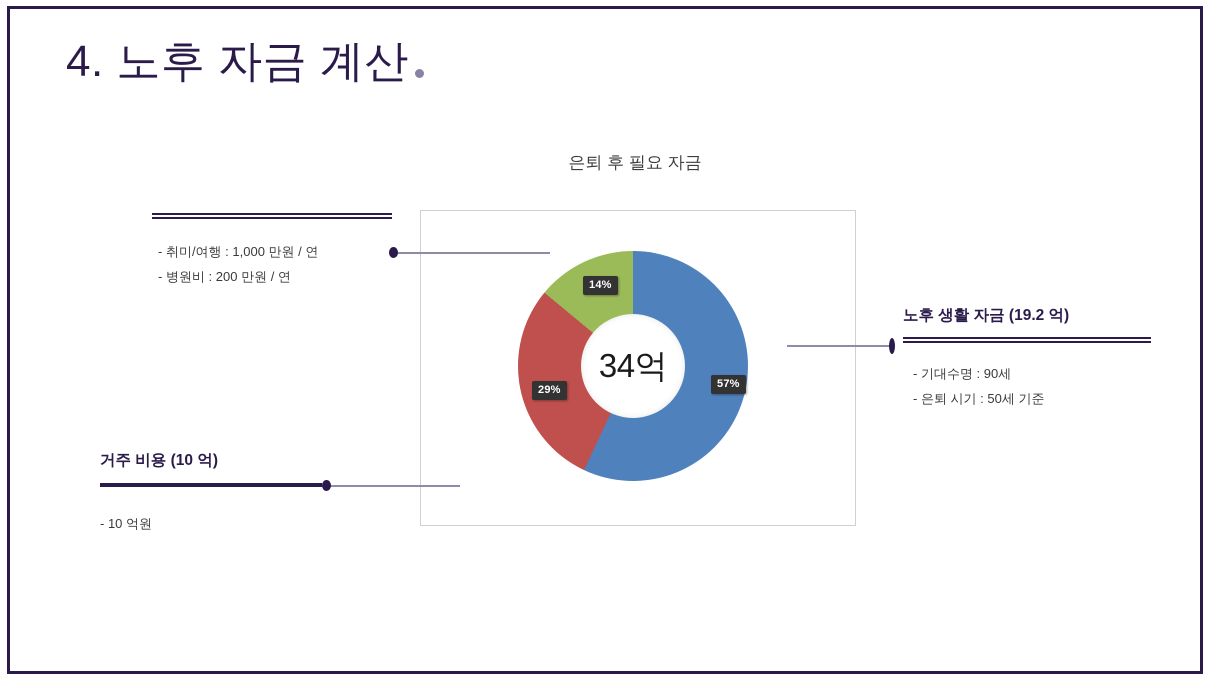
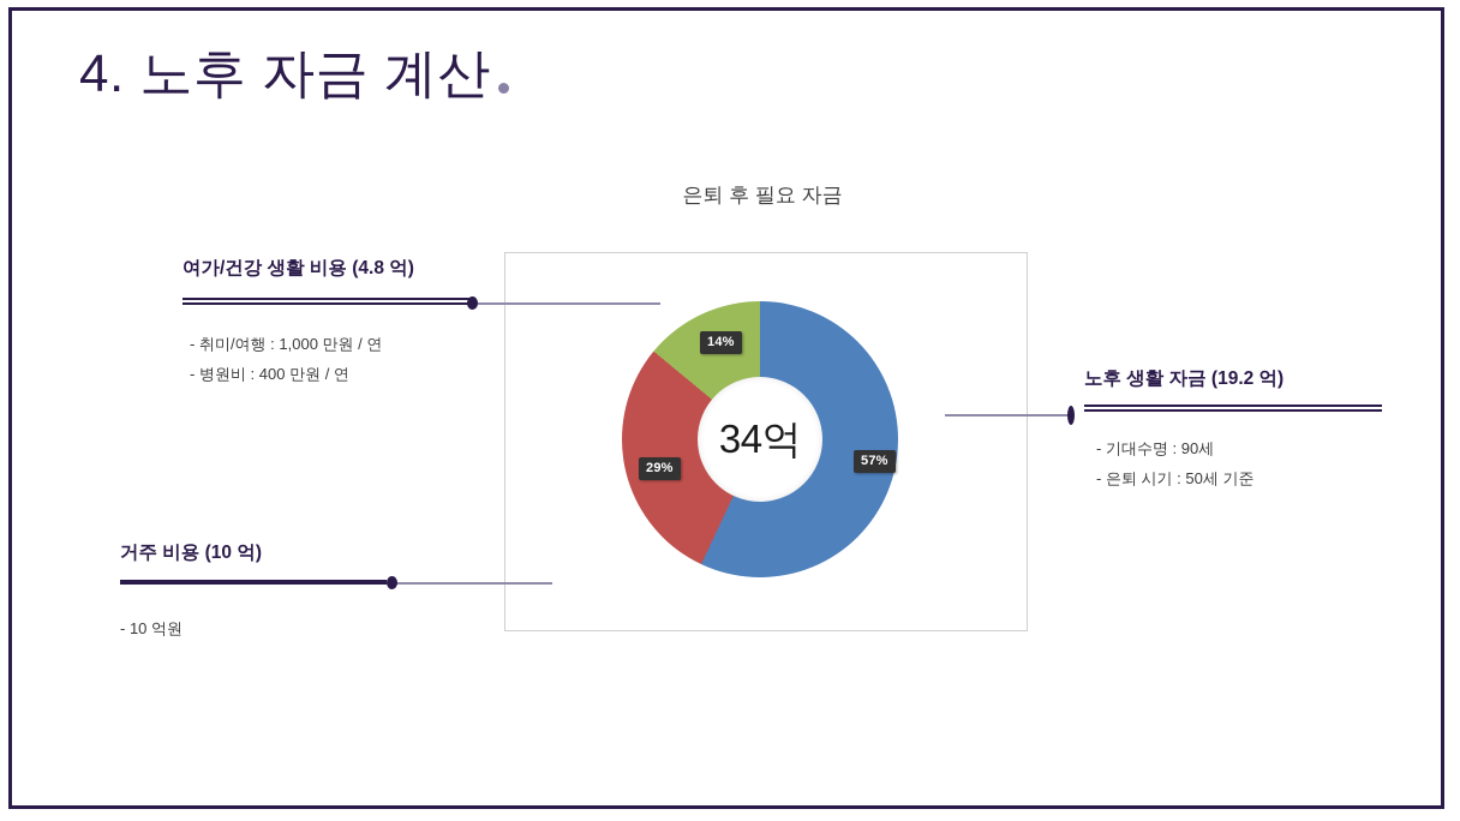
  4. 노후 자금 계산
  은퇴 후 필요 자금
  34억
  57%
  29%
  14%
+ 여가/건강 생활 비용 (4.8 억)
  - 취미/여행 : 1,000 만원 / 연
- - 병원비 : 200 만원 / 연
+ - 병원비 : 400 만원 / 연
  거주 비용 (10 억)
  - 10 억원
  노후 생활 자금 (19.2 억)
  - 기대수명 : 90세
  - 은퇴 시기 : 50세 기준
